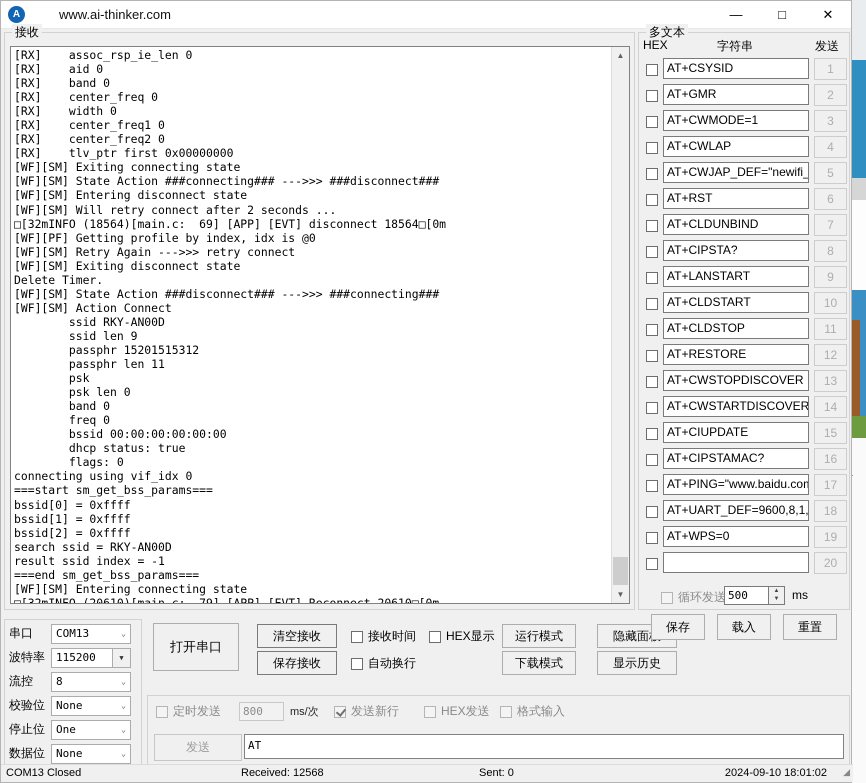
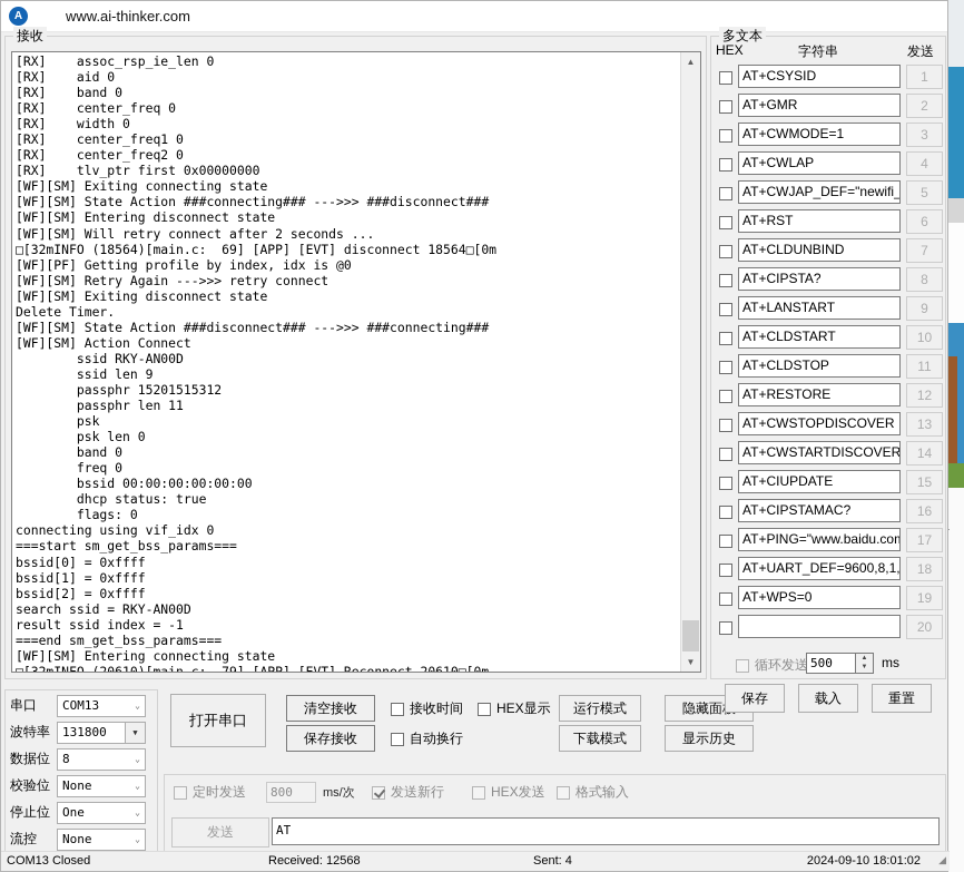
  A
  www.ai-thinker.com
- —
- □
- ✕
  接收
  [RX] assoc_rsp_ie_len 0
  [RX] aid 0
  [RX] band 0
  [RX] center_freq 0
  [RX] width 0
  [RX] center_freq1 0
  [RX] center_freq2 0
  [RX] tlv_ptr first 0x00000000
  [WF][SM] Exiting connecting state
  [WF][SM] State Action ###connecting### --->>> ###disconnect###
  [WF][SM] Entering disconnect state
  [WF][SM] Will retry connect after 2 seconds ...
  □[32mINFO (18564)[main.c: 69] [APP] [EVT] disconnect 18564□[0m
  [WF][PF] Getting profile by index, idx is @0
  [WF][SM] Retry Again --->>> retry connect
  [WF][SM] Exiting disconnect state
  Delete Timer.
  [WF][SM] State Action ###disconnect### --->>> ###connecting###
  [WF][SM] Action Connect
  ssid RKY-AN00D
  ssid len 9
  passphr 15201515312
  passphr len 11
  psk
  psk len 0
  band 0
  freq 0
  bssid 00:00:00:00:00:00
  dhcp status: true
  flags: 0
  connecting using vif_idx 0
  ===start sm_get_bss_params===
  bssid[0] = 0xffff
  bssid[1] = 0xffff
  bssid[2] = 0xffff
  search ssid = RKY-AN00D
  result ssid index = -1
  ===end sm_get_bss_params===
  [WF][SM] Entering connecting state
  □[32mINFO (20610)[main.c: 79] [APP] [EVT] Reconnect 20610□[0m
  ▲
  ▼
  串口
  COM13
  ⌄
  波特率
- 115200
+ 131800
  ▼
- 流控
+ 数据位
  8
  ⌄
  校验位
  None
  ⌄
  停止位
  One
  ⌄
- 数据位
+ 流控
  None
  ⌄
  打开串口
  清空接收
  保存接收
  接收时间
  HEX显示
  自动换行
  运行模式
  下载模式
  隐藏面
  显示历史
  定时发送
  800
  ms/次
  发送新行
  HEX发送
  格式输入
  发送
  AT
  多文本
  HEX
  字符串
  发送
  AT+CSYSID
  1
  AT+GMR
  2
  AT+CWMODE=1
  3
  AT+CWLAP
  4
  AT+CWJAP_DEF="newifi_
  5
  AT+RST
  6
  AT+CLDUNBIND
  7
  AT+CIPSTA?
  8
  AT+LANSTART
  9
  AT+CLDSTART
  10
  AT+CLDSTOP
  11
  AT+RESTORE
  12
  AT+CWSTOPDISCOVER
  13
  AT+CWSTARTDISCOVER
  14
  AT+CIUPDATE
  15
  AT+CIPSTAMAC?
  16
  AT+PING="www.baidu.com
  17
  AT+UART_DEF=9600,8,1,
  18
  AT+WPS=0
  19
  20
  循环发送
  500
  ms
  保存
  载入
  重置
  COM13 Closed
  Received: 12568
- Sent: 0
+ Sent: 4
  2024-09-10 18:01:02
  ◢
